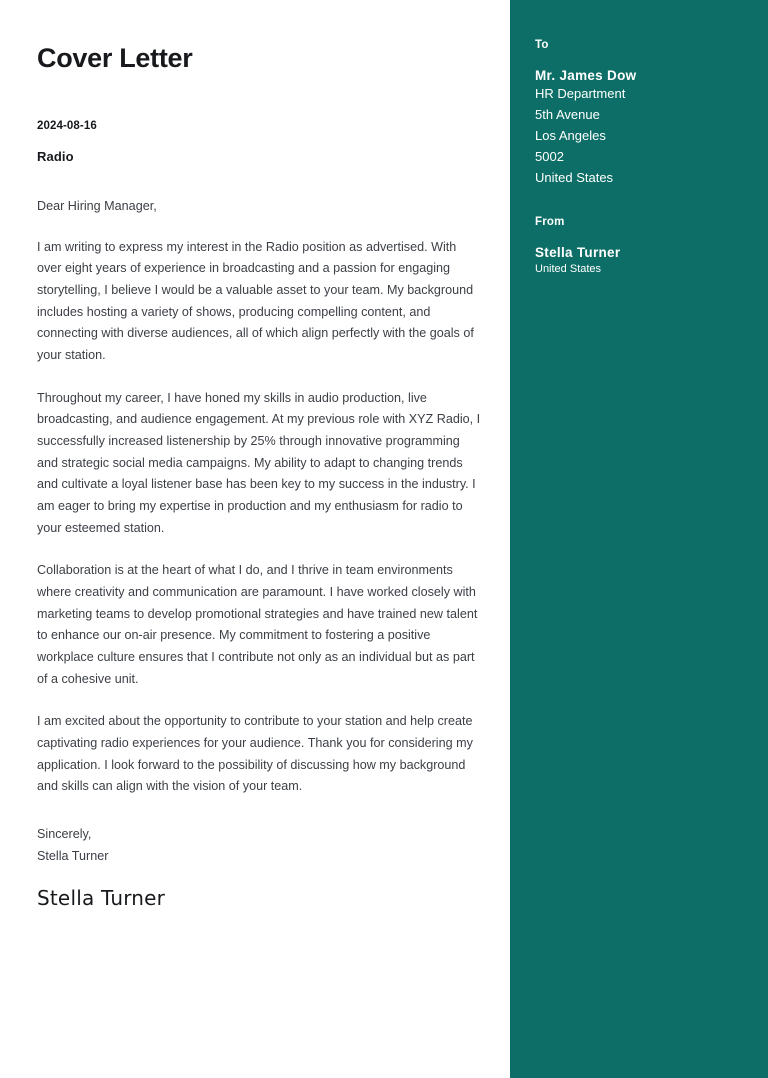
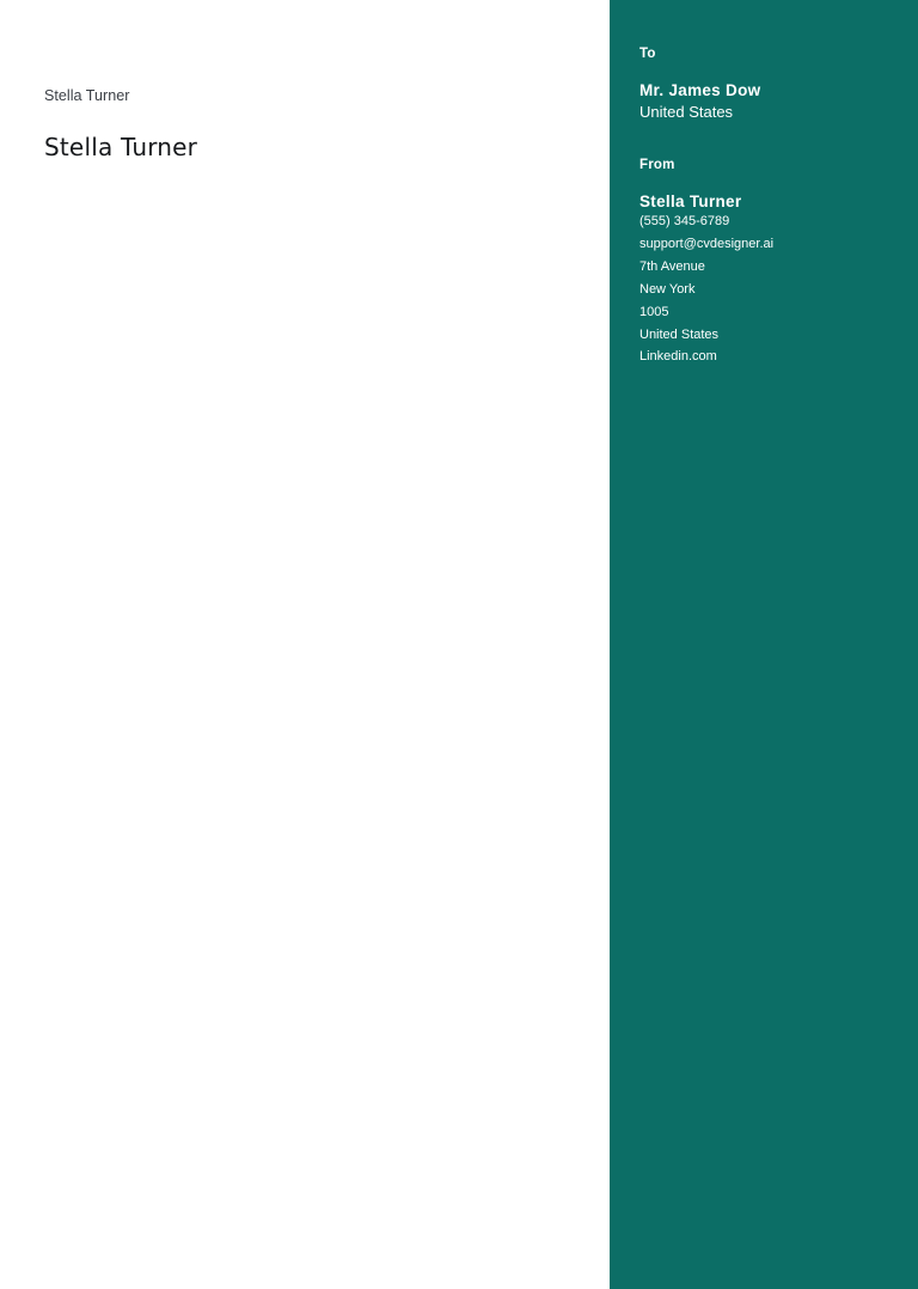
- Cover Letter
- 2024-08-16
- Radio
- Dear Hiring Manager,
- I am writing to express my interest in the Radio position as advertised. With over eight years of experience in broadcasting and a passion for engaging storytelling, I believe I would be a valuable asset to your team. My background includes hosting a variety of shows, producing compelling content, and connecting with diverse audiences, all of which align perfectly with the goals of your station.
- Throughout my career, I have honed my skills in audio production, live broadcasting, and audience engagement. At my previous role with XYZ Radio, I successfully increased listenership by 25% through innovative programming and strategic social media campaigns. My ability to adapt to changing trends and cultivate a loyal listener base has been key to my success in the industry. I am eager to bring my expertise in production and my enthusiasm for radio to your esteemed station.
- Collaboration is at the heart of what I do, and I thrive in team environments where creativity and communication are paramount. I have worked closely with marketing teams to develop promotional strategies and have trained new talent to enhance our on-air presence. My commitment to fostering a positive workplace culture ensures that I contribute not only as an individual but as part of a cohesive unit.
- I am excited about the opportunity to contribute to your station and help create captivating radio experiences for your audience. Thank you for considering my application. I look forward to the possibility of discussing how my background and skills can align with the vision of your team.
- Sincerely,
  Stella Turner
  Stella Turner
  To
  Mr. James Dow
- HR Department
- 5th Avenue
- Los Angeles
- 5002
  United States
  From
  Stella Turner
+ (555) 345-6789
+ support@cvdesigner.ai
+ 7th Avenue
+ New York
+ 1005
  United States
+ Linkedin.com
